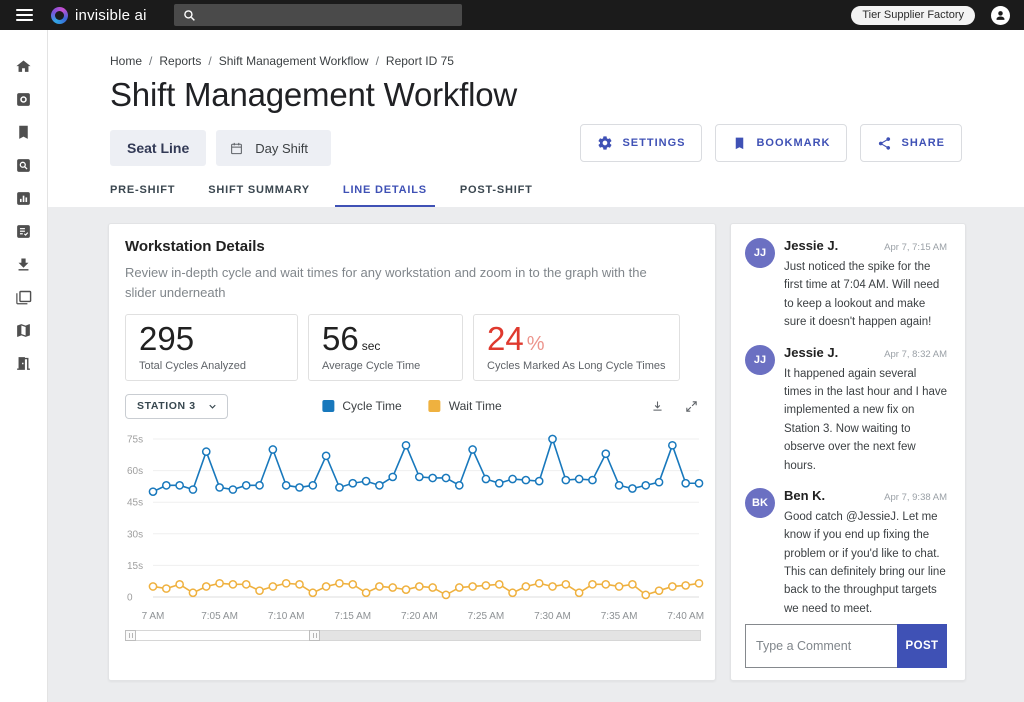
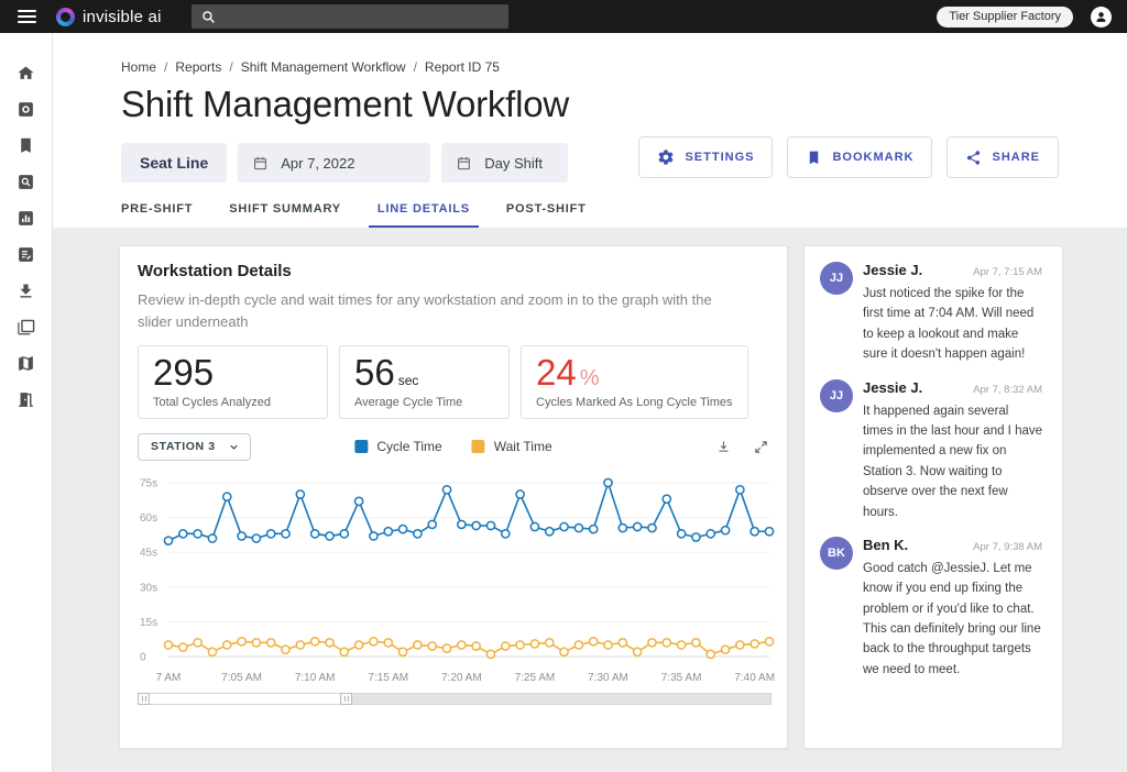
  invisible ai
  Tier Supplier Factory
  Home
  /
  Reports
  /
  Shift Management Workflow
  /
  Report ID 75
  Shift Management Workflow
  Seat Line
+ Apr 7, 2022
  Day Shift
  SETTINGS
  BOOKMARK
  SHARE
  PRE-SHIFT
  SHIFT SUMMARY
  LINE DETAILS
  POST-SHIFT
  Workstation Details
  Review in-depth cycle and wait times for any workstation and zoom in to the graph with the slider underneath
  295
  Total Cycles Analyzed
  56 sec
  Average Cycle Time
  24 %
  Cycles Marked As Long Cycle Times
  STATION 3
  Cycle Time
  Wait Time
  0
  15s
  30s
  45s
  60s
  75s
  7 AM
  7:05 AM
  7:10 AM
  7:15 AM
  7:20 AM
  7:25 AM
  7:30 AM
  7:35 AM
  7:40 AM
  JJ
  Jessie J.
  Apr 7, 7:15 AM
  Just noticed the spike for the first time at 7:04 AM. Will need to keep a lookout and make sure it doesn't happen again!
  JJ
  Jessie J.
  Apr 7, 8:32 AM
  It happened again several times in the last hour and I have implemented a new fix on Station 3. Now waiting to observe over the next few hours.
  BK
  Ben K.
  Apr 7, 9:38 AM
  Good catch @JessieJ. Let me know if you end up fixing the problem or if you'd like to chat. This can definitely bring our line back to the throughput targets we need to meet.
- Type a Comment
- POST
